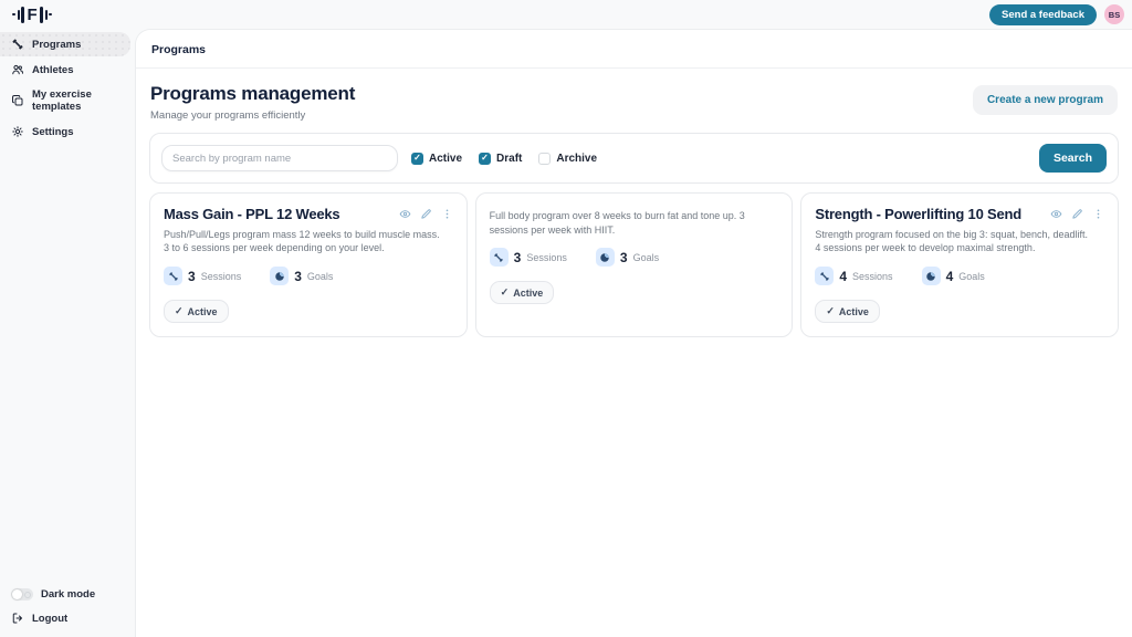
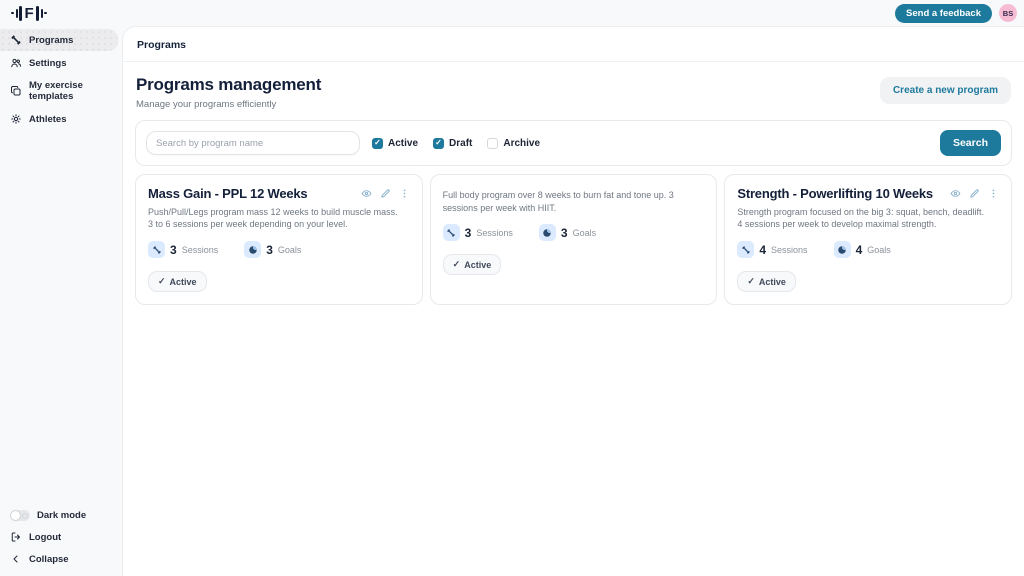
  F
  Send a feedback
  BS
  Programs
- Athletes
+ Settings
  My exercise templates
- Settings
+ Athletes
  Dark mode
  Logout
+ Collapse
  Programs
  Programs management
  Manage your programs efficiently
  Create a new program
  Search by program name
  Active
  Draft
  Archive
  Search
  Mass Gain - PPL 12 Weeks
  Push/Pull/Legs program mass 12 weeks to build muscle mass. 3 to 6 sessions per week depending on your level.
  3
  Sessions
  3
  Goals
  ✓
  Active
  Full body program over 8 weeks to burn fat and tone up. 3 sessions per week with HIIT.
  3
  Sessions
  3
  Goals
  ✓
  Active
- Strength - Powerlifting 10 Send
+ Strength - Powerlifting 10 Weeks
  Strength program focused on the big 3: squat, bench, deadlift. 4 sessions per week to develop maximal strength.
  4
  Sessions
  4
  Goals
  ✓
  Active
